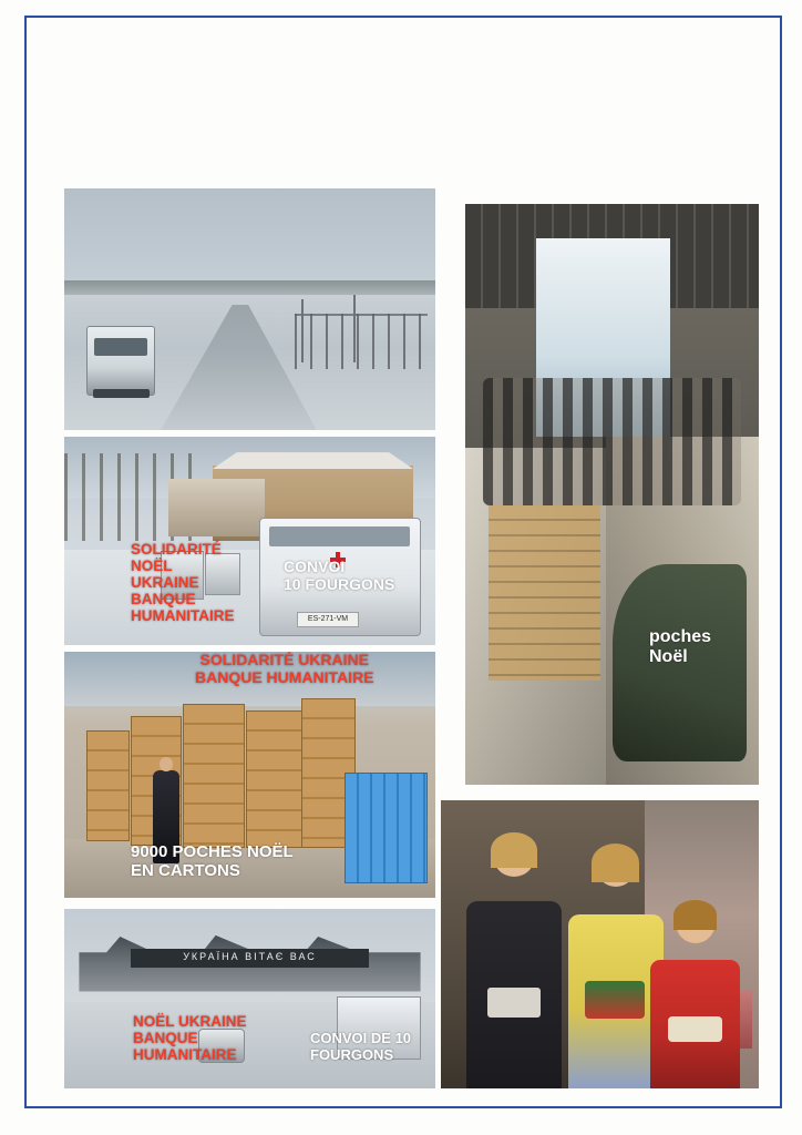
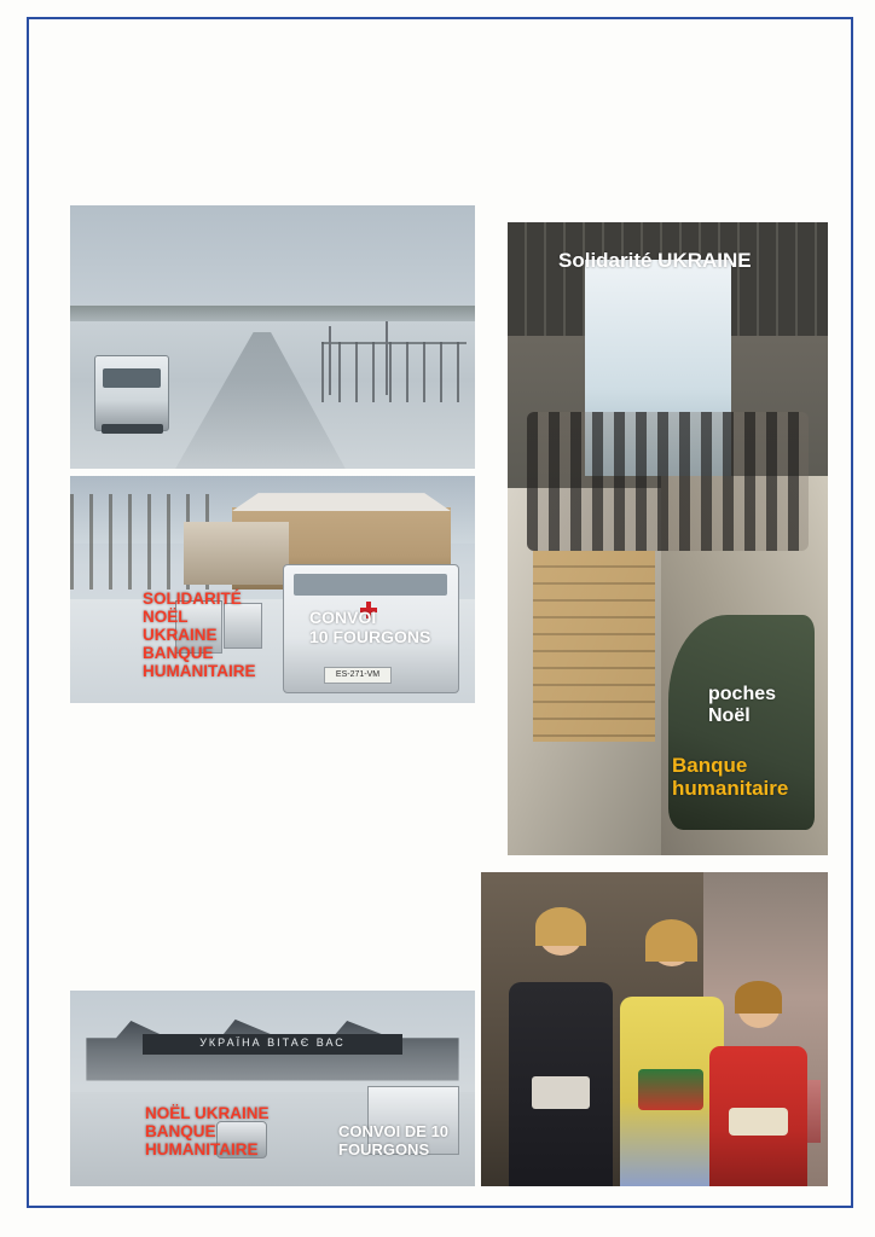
  SOLIDARITÉ
  NOËL
  UKRAINE
  BANQUE
  HUMANITAIRE
  CONVOI
  10 FOURGONS
- SOLIDARITÉ UKRAINE
- BANQUE HUMANITAIRE
- 9000 POCHES NOËL
- EN CARTONS
  УКРАЇНА ВІТАЄ ВАС
  NOËL UKRAINE
  BANQUE
  HUMANITAIRE
  CONVOI DE 10
  FOURGONS
+ Solidarité UKRAINE
  poches
  Noël
+ Banque
+ humanitaire
